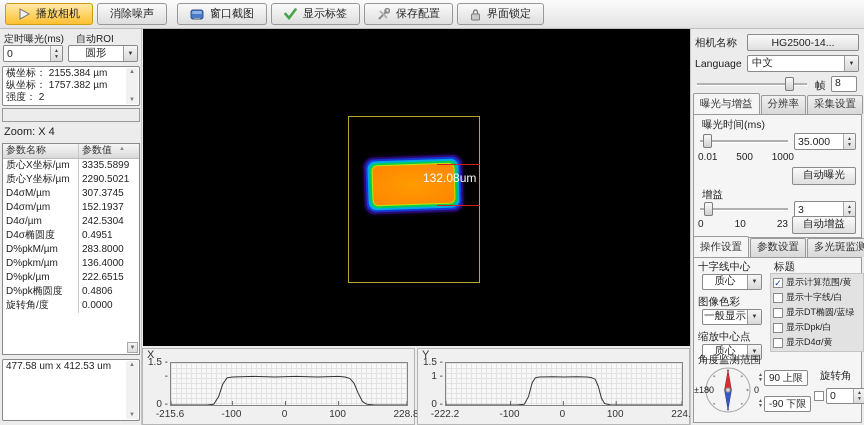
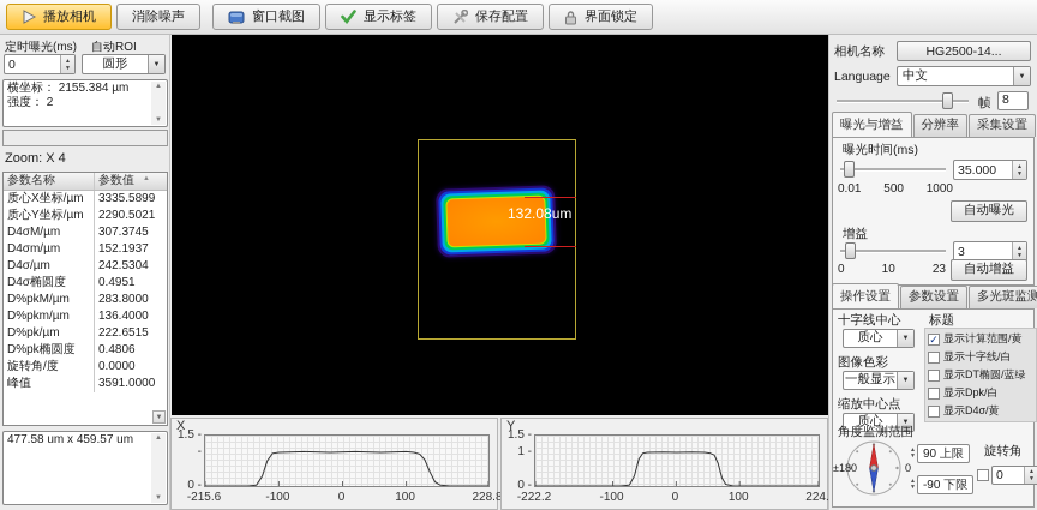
  播放相机
  消除噪声
  窗口截图
  显示标签
  保存配置
  界面锁定
  定时曝光(ms)
  自动ROI
  0
  圆形
  横坐标： 2155.384 µm
- 纵坐标： 1757.382 µm
  强度： 2
  Zoom: X 4
  参数名称
  参数值
  质心X坐标/µm
  3335.5899
  质心Y坐标/µm
  2290.5021
  D4σM/µm
  307.3745
  D4σm/µm
  152.1937
  D4σ/µm
  242.5304
  D4σ椭圆度
  0.4951
  D%pkM/µm
  283.8000
  D%pkm/µm
  136.4000
  D%pk/µm
  222.6515
  D%pk椭圆度
  0.4806
  旋转角/度
  0.0000
+ 峰值
+ 3591.0000
- 477.58 um x 412.53 um
+ 477.58 um x 459.57 um
  132.08um
  X
  1.5 -
  -
  0 -
  -215.6
  -100
  0
  100
  228.8
  Y
  1.5 -
  1 -
  0 -
  -222.2
  -100
  0
  100
  224
  相机名称
  HG2500-14...
  Language
  中文
  帧
  8
  曝光与增益
  分辨率
  采集设置
  曝光时间(ms)
  35.000
  0.01
  500
  1000
  自动曝光
  增益
  3
  0
  10
  23
  自动增益
  操作设置
  参数设置
  多光斑监测
  十字线中心
  质心
  图像色彩
  一般显示
  缩放中心点
  质心
  标题
  ✓
  显示计算范围/黄
  显示十字线/白
  显示DT椭圆/蓝绿
  显示Dpk/白
  显示D4σ/黄
  角度监测范围
  ±180
  0
  90
  上限
  -90
  下限
  旋转角
  0
